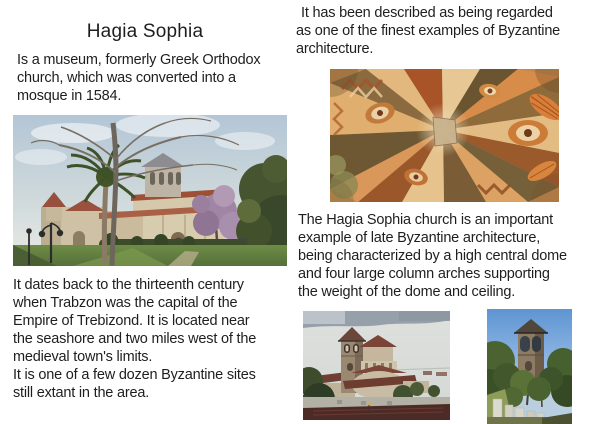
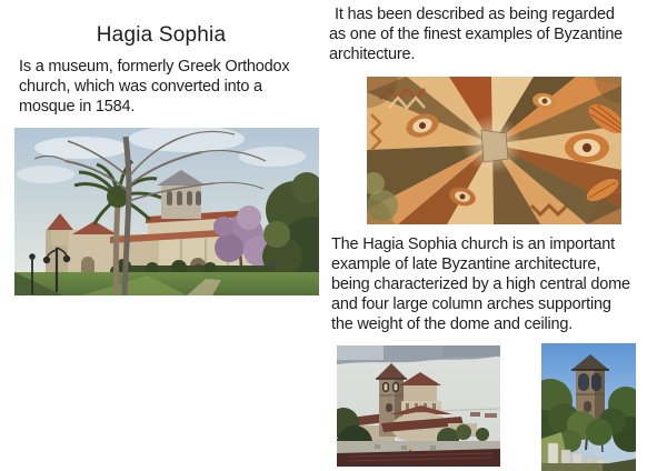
  Hagia Sophia
  Is a museum, formerly Greek Orthodox
  church, which was converted into a
  mosque in 1584.
- It dates back to the thirteenth century
- when Trabzon was the capital of the
- Empire of Trebizond. It is located near
- the seashore and two miles west of the
- medieval town's limits.
- It is one of a few dozen Byzantine sites
- still extant in the area.
  It has been described as being regarded
  as one of the finest examples of Byzantine
  architecture.
  The Hagia Sophia church is an important
  example of late Byzantine architecture,
  being characterized by a high central dome
  and four large column arches supporting
  the weight of the dome and ceiling.
